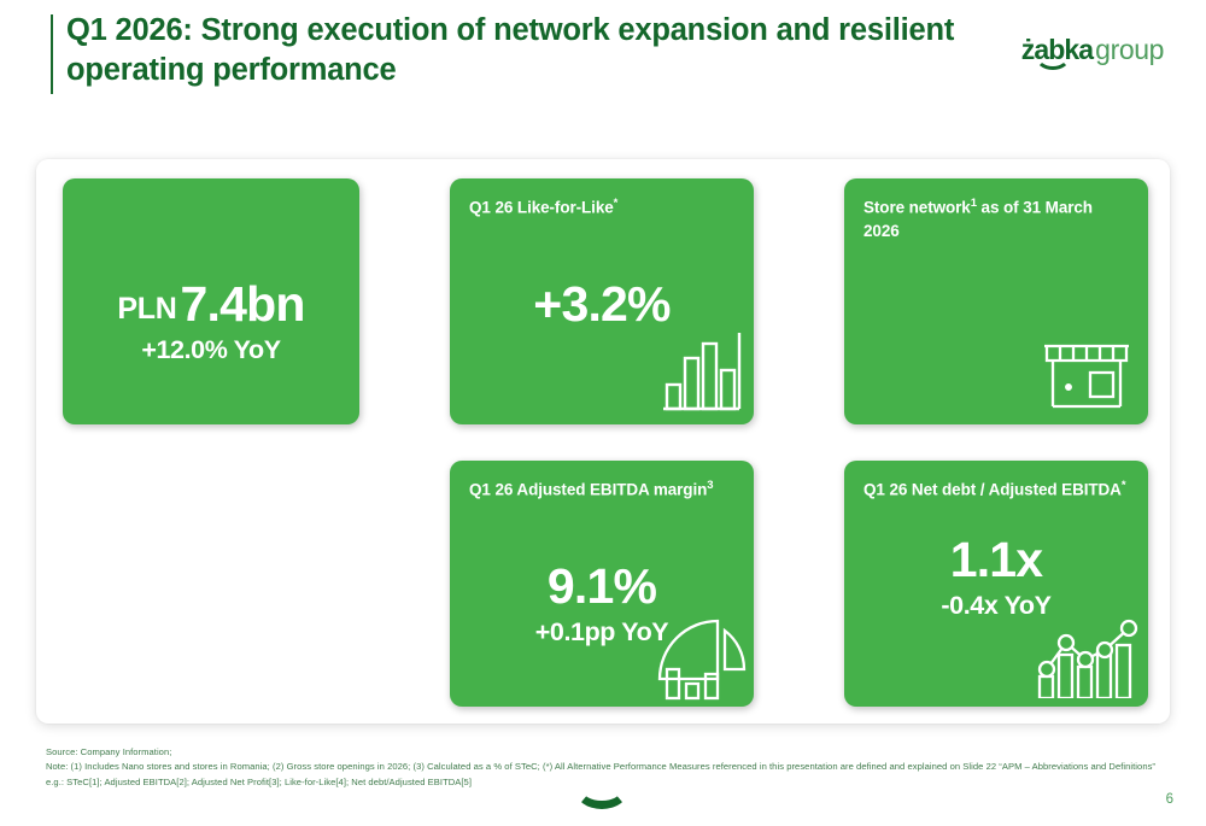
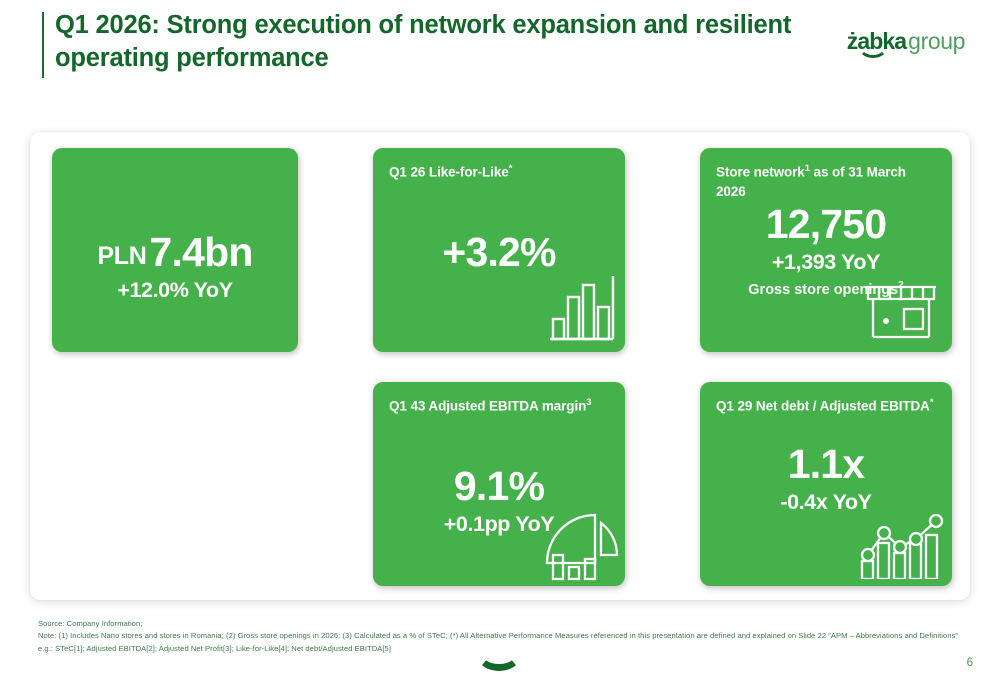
  Q1 2026: Strong execution of network expansion and resilient operating performance
  żabka
  group
  PLN7.4bn
  +12.0% YoY
  Q1 26 Like-for-Like*
  +3.2%
  Store network1 as of 31 March 2026
+ 12,750
+ +1,393 YoY
+ Gross store openings2
- Q1 26 Adjusted EBITDA margin3
+ Q1 43 Adjusted EBITDA margin3
  9.1%
  +0.1pp YoY
- Q1 26 Net debt / Adjusted EBITDA*
+ Q1 29 Net debt / Adjusted EBITDA*
  1.1x
  -0.4x YoY
  Source: Company Information;
  Note: (1) Includes Nano stores and stores in Romania; (2) Gross store openings in 2026; (3) Calculated as a % of STeC; (*) All Alternative Performance Measures referenced in this presentation are defined and explained on Slide 22 “APM – Abbreviations and Definitions”
  e.g.: STeC[1]; Adjusted EBITDA[2]; Adjusted Net Profit[3]; Like-for-Like[4]; Net debt/Adjusted EBITDA[5]
  6
